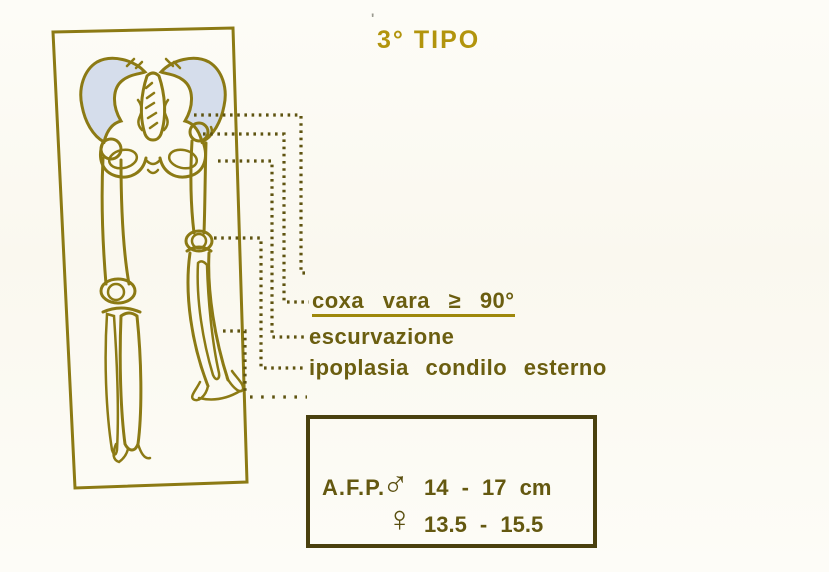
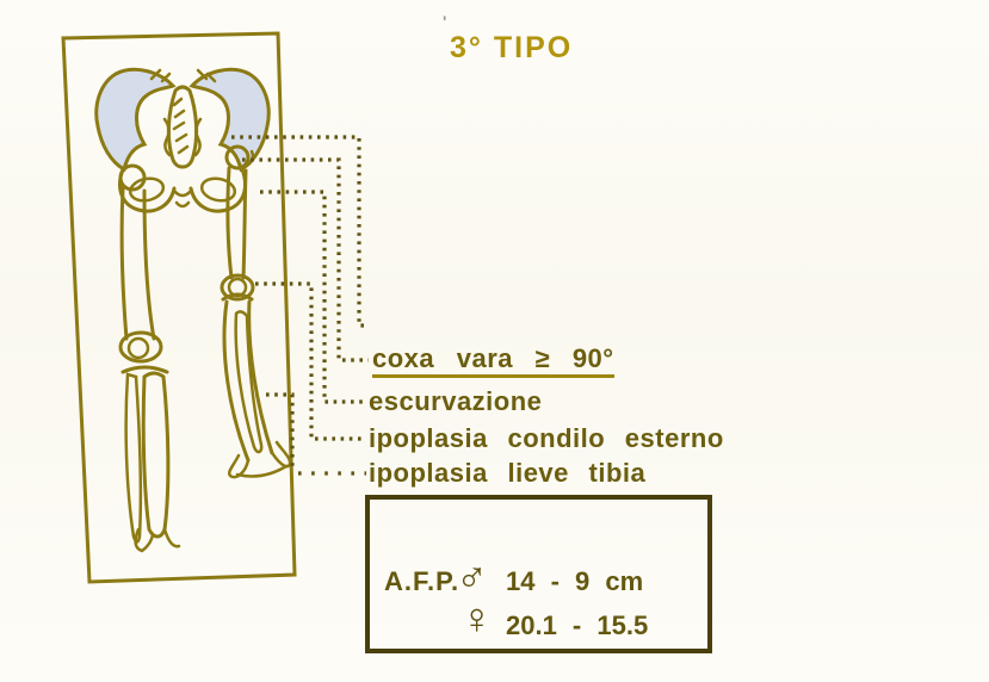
  '
  3° TIPO
  coxa vara ≥ 90°
  escurvazione
  ipoplasia condilo esterno
+ ipoplasia lieve tibia
  A.F.P.
  ♂
- 14 - 17 cm
+ 14 - 9 cm
  ♀
- 13.5 - 15.5
+ 20.1 - 15.5
